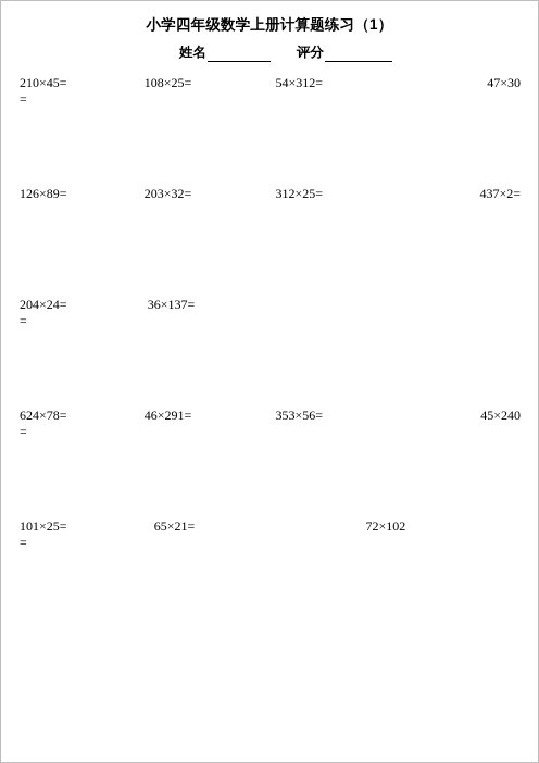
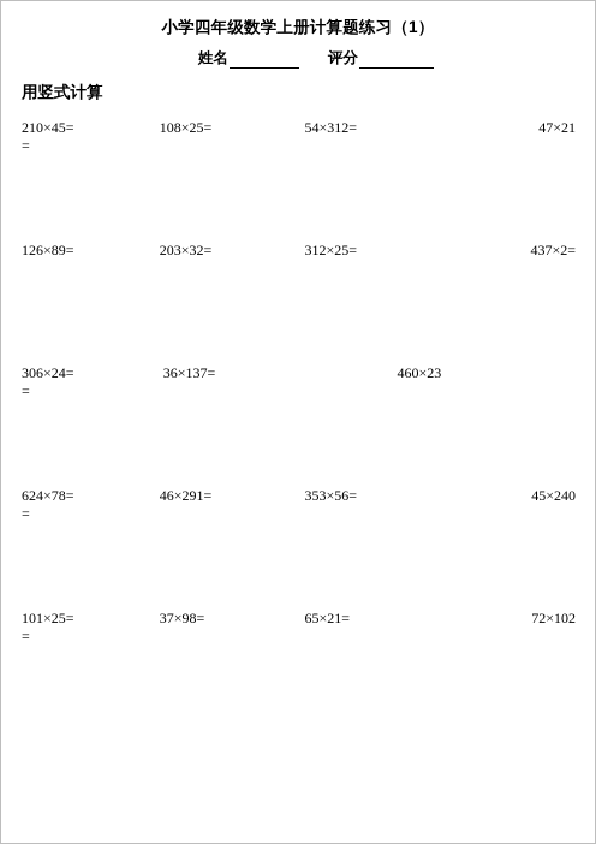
  小学四年级数学上册计算题练习（1）
  姓名
  评分
+ 用竖式计算
  210×45=
  =
  108×25=
  54×312=
- 47×30
+ 47×21
  126×89=
  203×32=
  312×25=
  437×2=
- 204×24=
+ 306×24=
  =
  36×137=
+ 460×23
  624×78=
  =
  46×291=
  353×56=
  45×240
  101×25=
  =
+ 37×98=
  65×21=
  72×102
